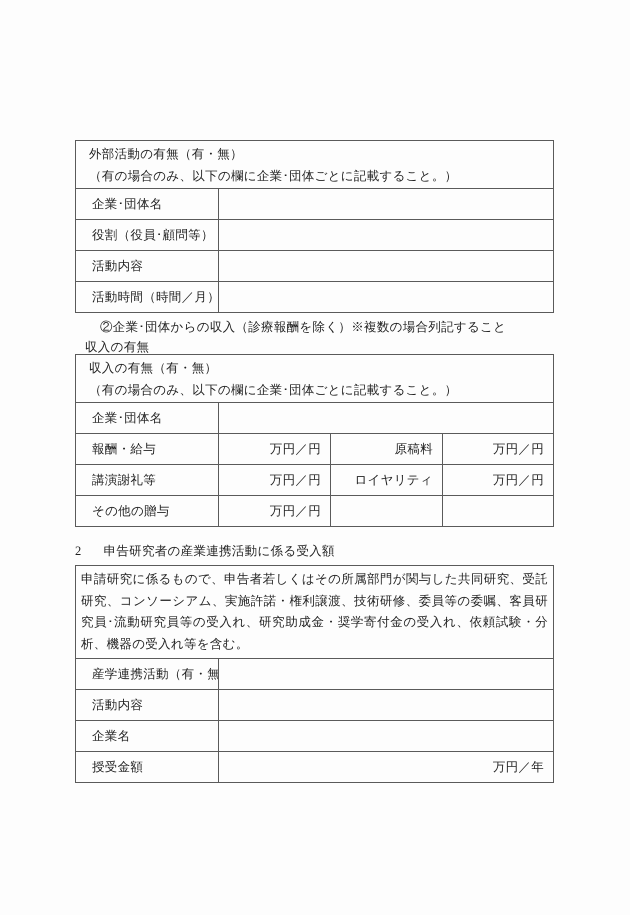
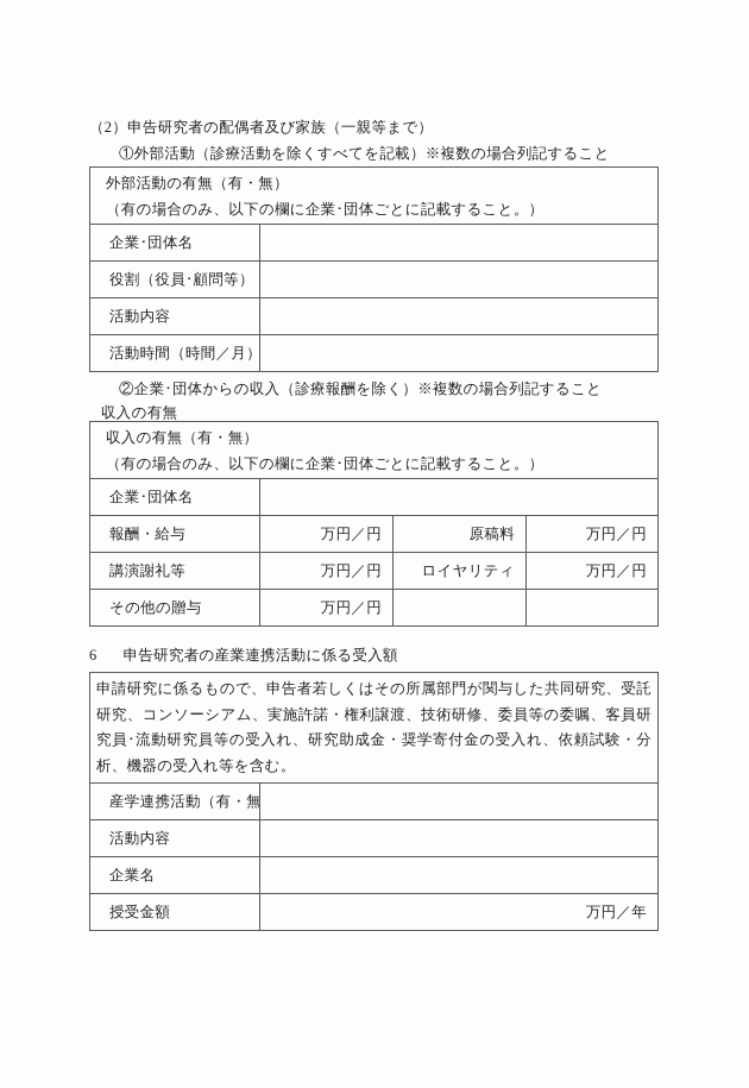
+ （2）申告研究者の配偶者及び家族（一親等まで）
+ ①外部活動（診療活動を除くすべてを記載）※複数の場合列記すること
  外部活動の有無（有・無） （有の場合のみ、以下の欄に企業･団体ごとに記載すること。）
  企業･団体名
  役割（役員･顧問等）
  活動内容
  活動時間（時間／月）
  ②企業･団体からの収入（診療報酬を除く）※複数の場合列記すること
  収入の有無
  収入の有無（有・無） （有の場合のみ、以下の欄に企業･団体ごとに記載すること。）
  企業･団体名
  報酬・給与	万円／円	原稿料	万円／円
  講演謝礼等	万円／円	ロイヤリティ	万円／円
  その他の贈与	万円／円
- 2 申告研究者の産業連携活動に係る受入額
+ 6 申告研究者の産業連携活動に係る受入額
  申請研究に係るもので、申告者若しくはその所属部門が関与した共同研究、受託研究、コンソーシアム、実施許諾・権利譲渡、技術研修、委員等の委嘱、客員研究員･流動研究員等の受入れ、研究助成金・奨学寄付金の受入れ、依頼試験・分析、機器の受入れ等を含む。
  産学連携活動（有・無
  活動内容
  企業名
  授受金額	万円／年
